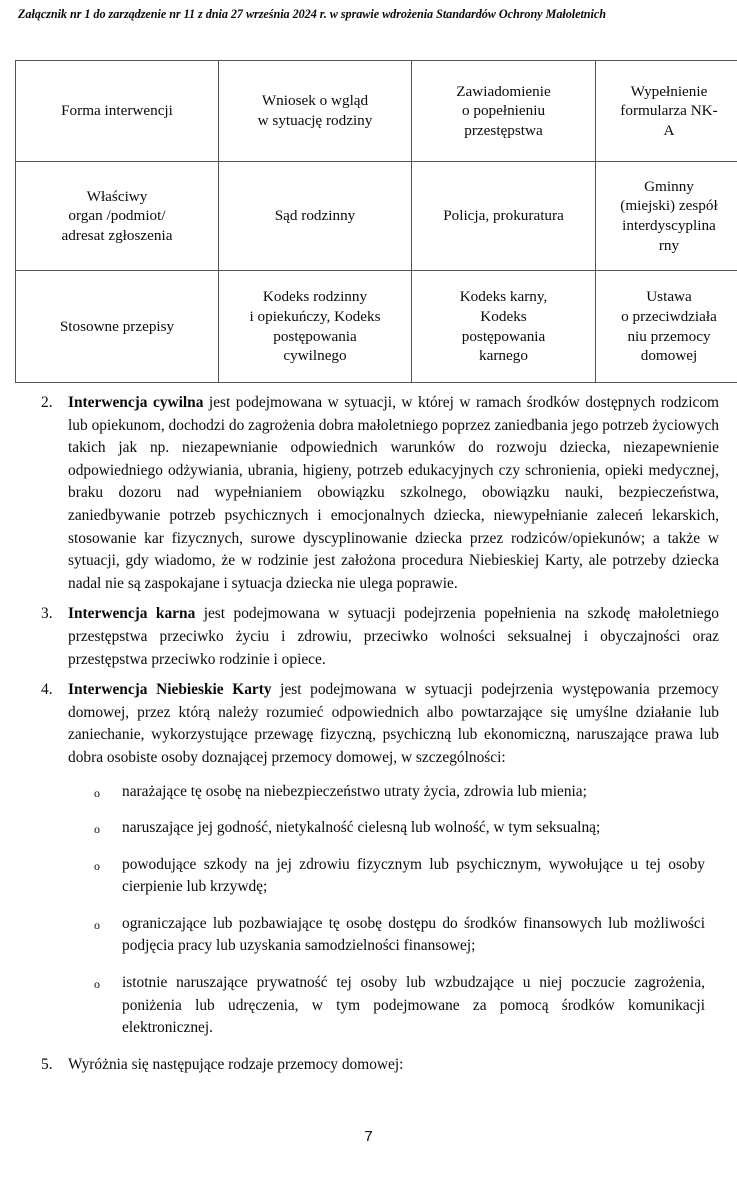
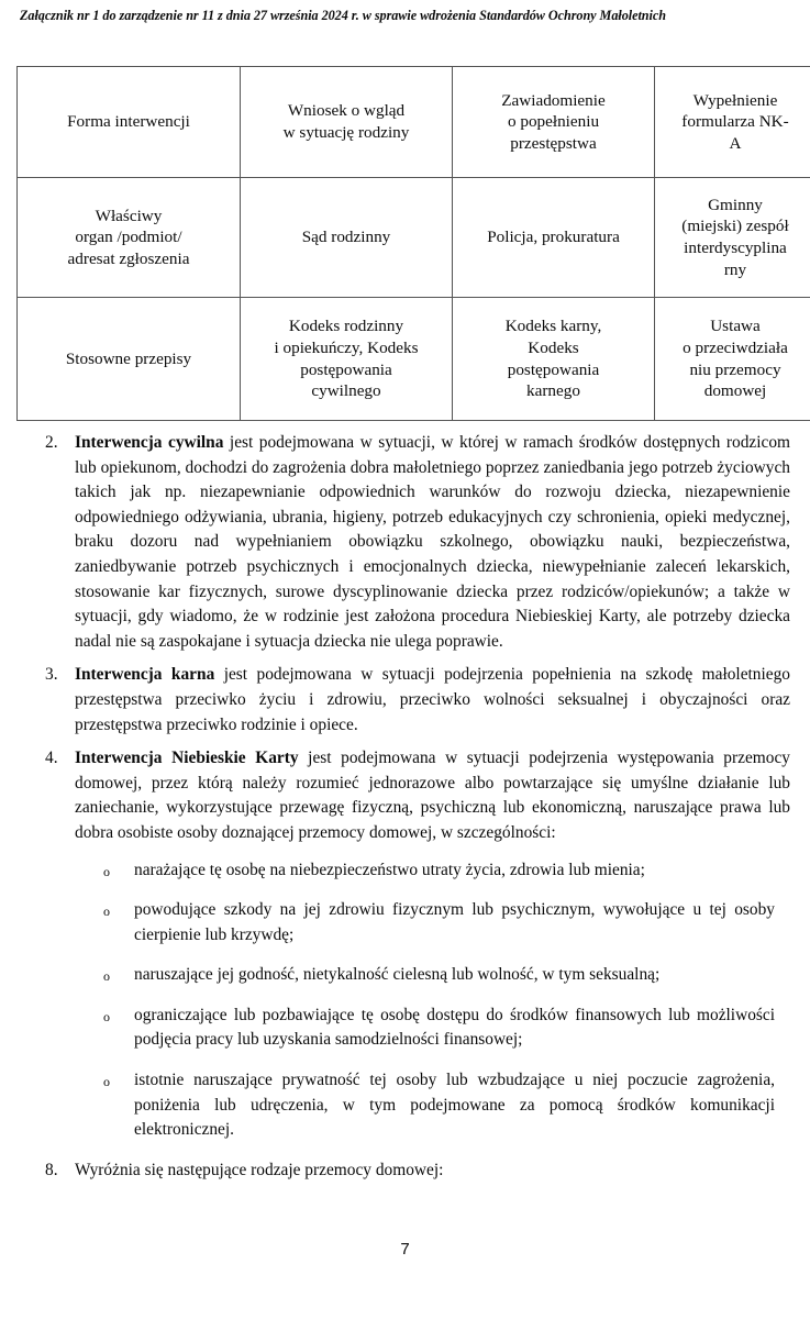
  Załącznik nr 1 do zarządzenie nr 11 z dnia 27 września 2024 r. w sprawie wdrożenia Standardów Ochrony Małoletnich
  Forma interwencji	Wniosek o wgląd w sytuację rodziny	Zawiadomienie o popełnieniu przestępstwa	Wypełnienie formularza NK- A
  Właściwy organ /podmiot/ adresat zgłoszenia	Sąd rodzinny	Policja, prokuratura	Gminny (miejski) zespół interdyscyplina rny
  Stosowne przepisy	Kodeks rodzinny i opiekuńczy, Kodeks postępowania cywilnego	Kodeks karny, Kodeks postępowania karnego	Ustawa o przeciwdziała niu przemocy domowej
  2.
  Interwencja cywilna jest podejmowana w sytuacji, w której w ramach środków dostępnych rodzicom lub opiekunom, dochodzi do zagrożenia dobra małoletniego poprzez zaniedbania jego potrzeb życiowych takich jak np. niezapewnianie odpowiednich warunków do rozwoju dziecka, niezapewnienie odpowiedniego odżywiania, ubrania, higieny, potrzeb edukacyjnych czy schronienia, opieki medycznej, braku dozoru nad wypełnianiem obowiązku szkolnego, obowiązku nauki, bezpieczeństwa, zaniedbywanie potrzeb psychicznych i emocjonalnych dziecka, niewypełnianie zaleceń lekarskich, stosowanie kar fizycznych, surowe dyscyplinowanie dziecka przez rodziców/opiekunów; a także w sytuacji, gdy wiadomo, że w rodzinie jest założona procedura Niebieskiej Karty, ale potrzeby dziecka nadal nie są zaspokajane i sytuacja dziecka nie ulega poprawie.
  3.
  Interwencja karna jest podejmowana w sytuacji podejrzenia popełnienia na szkodę małoletniego przestępstwa przeciwko życiu i zdrowiu, przeciwko wolności seksualnej i obyczajności oraz przestępstwa przeciwko rodzinie i opiece.
  4.
- Interwencja Niebieskie Karty jest podejmowana w sytuacji podejrzenia występowania przemocy domowej, przez którą należy rozumieć odpowiednich albo powtarzające się umyślne działanie lub zaniechanie, wykorzystujące przewagę fizyczną, psychiczną lub ekonomiczną, naruszające prawa lub dobra osobiste osoby doznającej przemocy domowej, w szczególności:
+ Interwencja Niebieskie Karty jest podejmowana w sytuacji podejrzenia występowania przemocy domowej, przez którą należy rozumieć jednorazowe albo powtarzające się umyślne działanie lub zaniechanie, wykorzystujące przewagę fizyczną, psychiczną lub ekonomiczną, naruszające prawa lub dobra osobiste osoby doznającej przemocy domowej, w szczególności:
  o
  narażające tę osobę na niebezpieczeństwo utraty życia, zdrowia lub mienia;
  o
- naruszające jej godność, nietykalność cielesną lub wolność, w tym seksualną;
+ powodujące szkody na jej zdrowiu fizycznym lub psychicznym, wywołujące u tej osoby cierpienie lub krzywdę;
  o
- powodujące szkody na jej zdrowiu fizycznym lub psychicznym, wywołujące u tej osoby cierpienie lub krzywdę;
+ naruszające jej godność, nietykalność cielesną lub wolność, w tym seksualną;
  o
  ograniczające lub pozbawiające tę osobę dostępu do środków finansowych lub możliwości podjęcia pracy lub uzyskania samodzielności finansowej;
  o
  istotnie naruszające prywatność tej osoby lub wzbudzające u niej poczucie zagrożenia, poniżenia lub udręczenia, w tym podejmowane za pomocą środków komunikacji elektronicznej.
- 5.
+ 8.
  Wyróżnia się następujące rodzaje przemocy domowej:
  7
